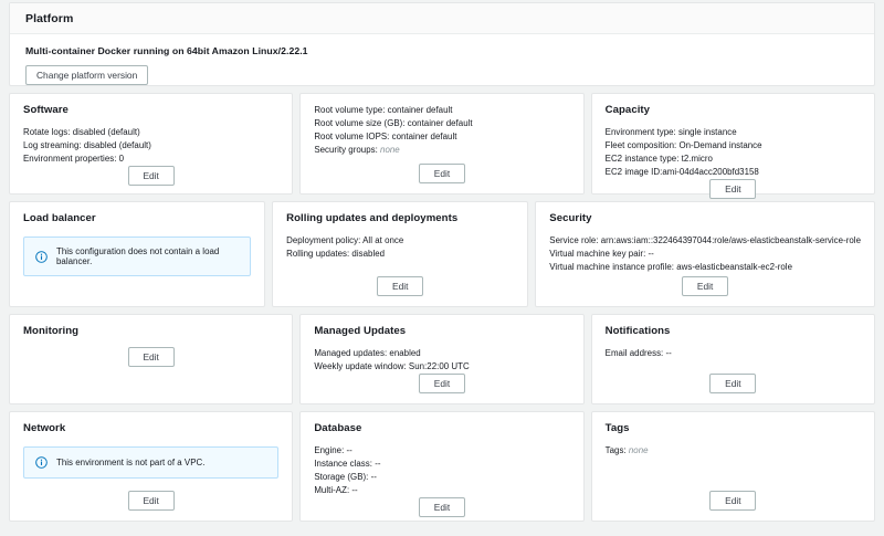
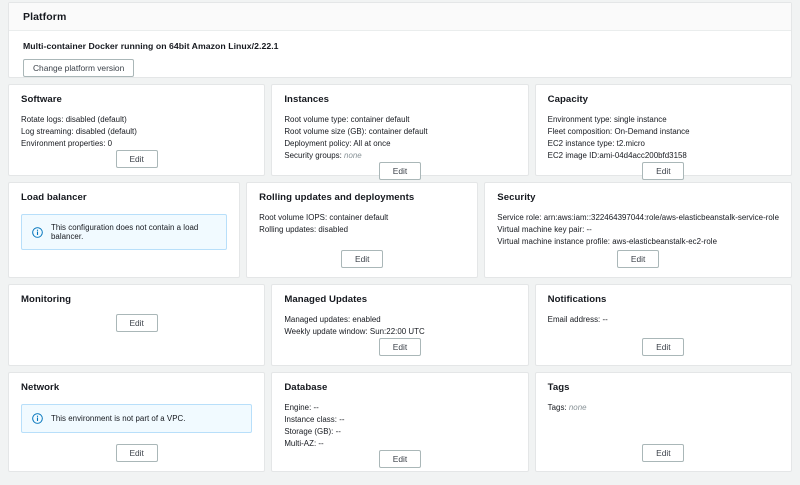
  Platform
  Multi-container Docker running on 64bit Amazon Linux/2.22.1
  Change platform version
  Software
  Rotate logs: disabled (default)
  Log streaming: disabled (default)
  Environment properties: 0
  Edit
+ Instances
  Root volume type: container default
  Root volume size (GB): container default
- Root volume IOPS: container default
+ Deployment policy: All at once
  Security groups: none
  Edit
  Capacity
  Environment type: single instance
  Fleet composition: On-Demand instance
  EC2 instance type: t2.micro
  EC2 image ID:ami-04d4acc200bfd3158
  Edit
  Load balancer
  This configuration does not contain a load balancer.
  Rolling updates and deployments
- Deployment policy: All at once
+ Root volume IOPS: container default
  Rolling updates: disabled
  Edit
  Security
  Service role: arn:aws:iam::322464397044:role/aws-elasticbeanstalk-service-role
  Virtual machine key pair: --
  Virtual machine instance profile: aws-elasticbeanstalk-ec2-role
  Edit
  Monitoring
  Edit
  Managed Updates
  Managed updates: enabled
  Weekly update window: Sun:22:00 UTC
  Edit
  Notifications
  Email address: --
  Edit
  Network
  This environment is not part of a VPC.
  Edit
  Database
  Engine: --
  Instance class: --
  Storage (GB): --
  Multi-AZ: --
  Edit
  Tags
  Tags: none
  Edit
